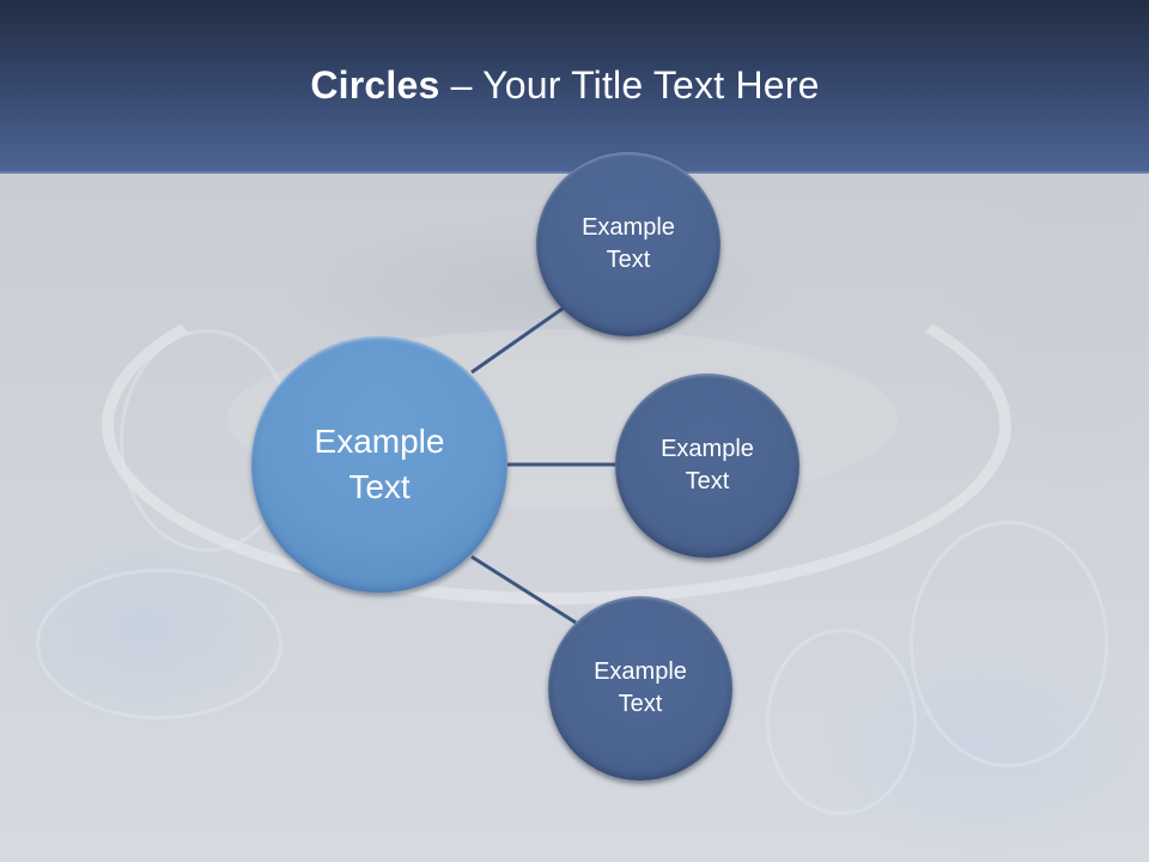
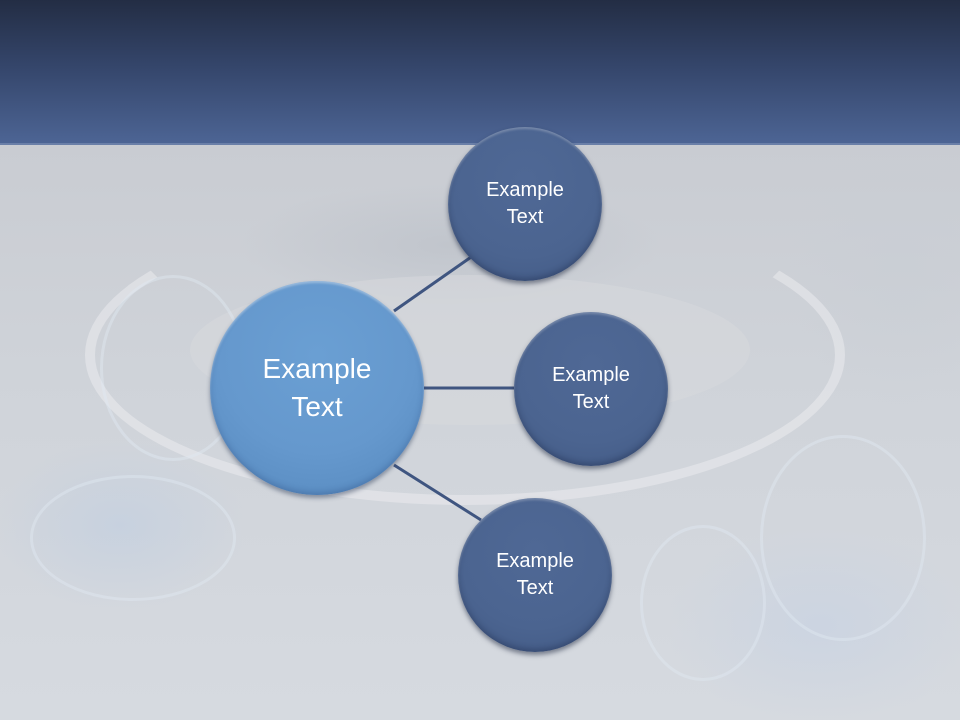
- Circles – Your Title Text Here
  Example
  Text
  Example
  Text
  Example
  Text
  Example
  Text
